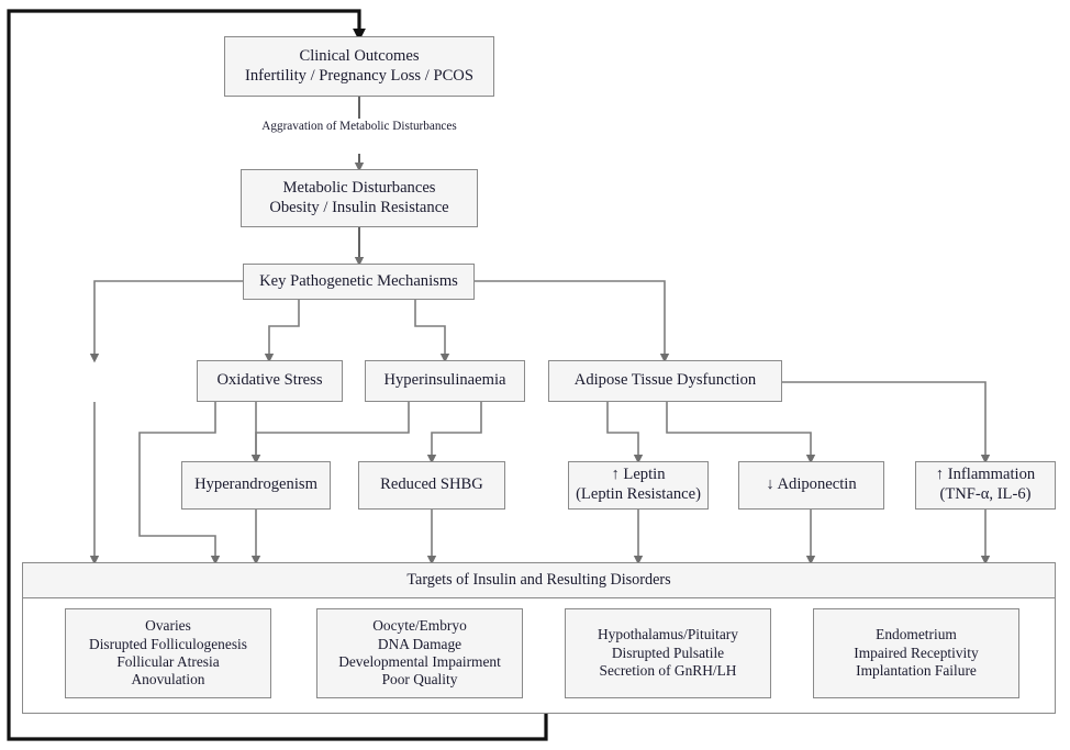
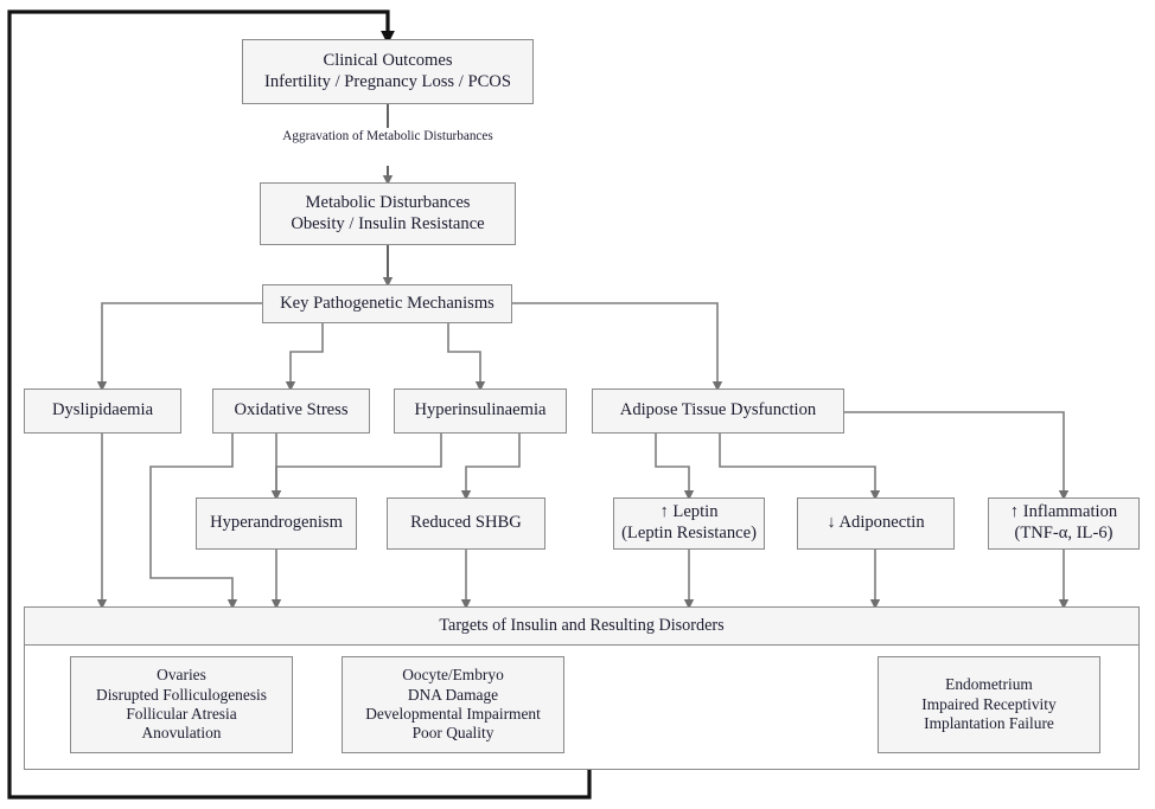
  Clinical Outcomes
  Infertility / Pregnancy Loss / PCOS
  Aggravation of Metabolic Disturbances
  Metabolic Disturbances
  Obesity / Insulin Resistance
  Key Pathogenetic Mechanisms
+ Dyslipidaemia
  Oxidative Stress
  Hyperinsulinaemia
  Adipose Tissue Dysfunction
  Hyperandrogenism
  Reduced SHBG
  ↑ Leptin
  (Leptin Resistance)
  ↓ Adiponectin
  ↑ Inflammation
  (TNF-α, IL-6)
  Targets of Insulin and Resulting Disorders
  Ovaries
  Disrupted Folliculogenesis
  Follicular Atresia
  Anovulation
  Oocyte/Embryo
  DNA Damage
  Developmental Impairment
  Poor Quality
- Hypothalamus/Pituitary
- Disrupted Pulsatile
- Secretion of GnRH/LH
  Endometrium
  Impaired Receptivity
  Implantation Failure
